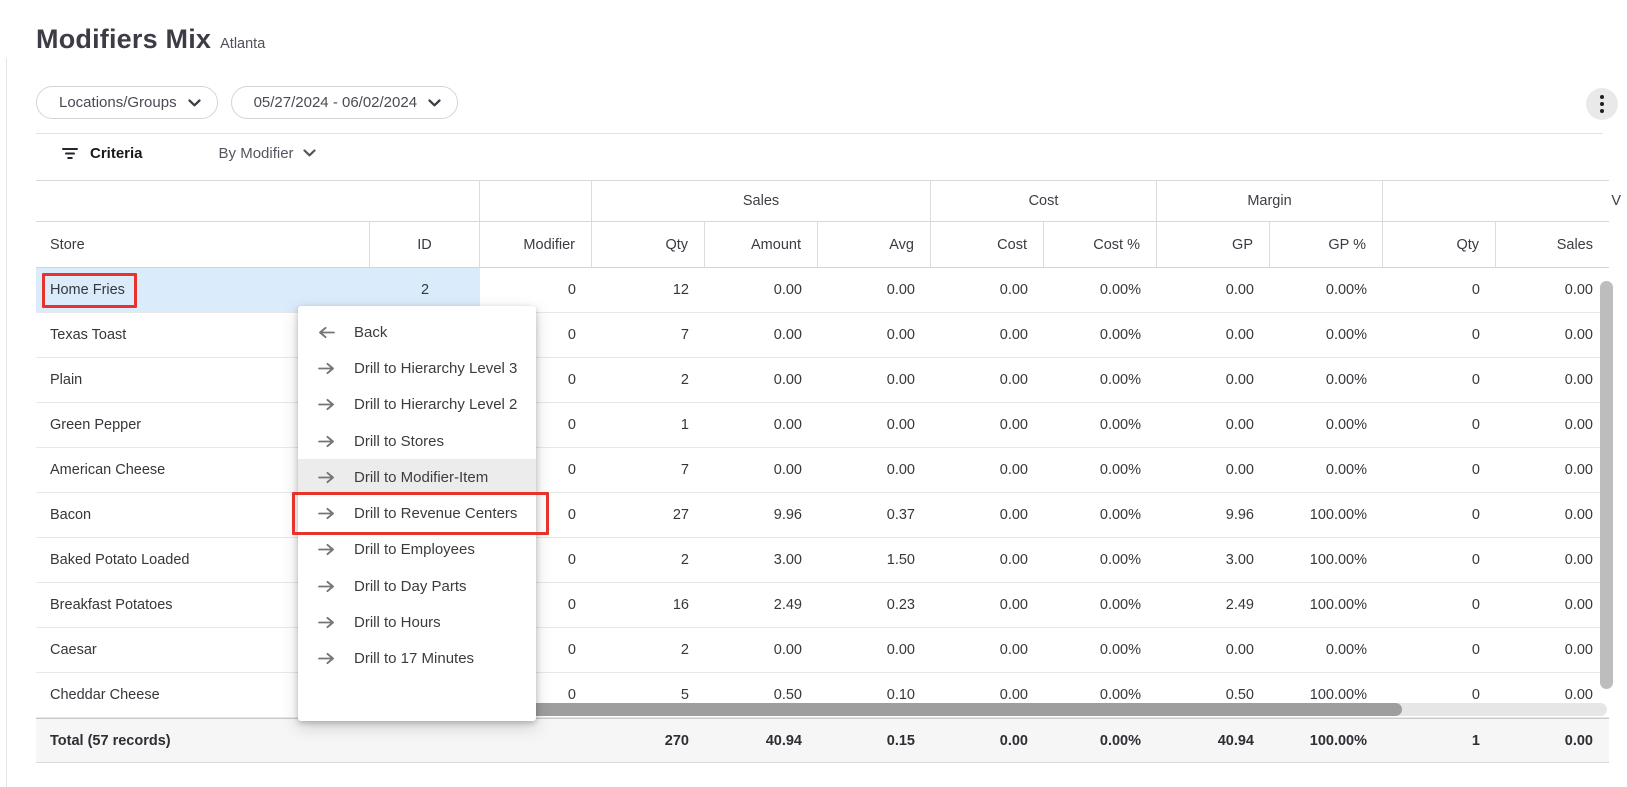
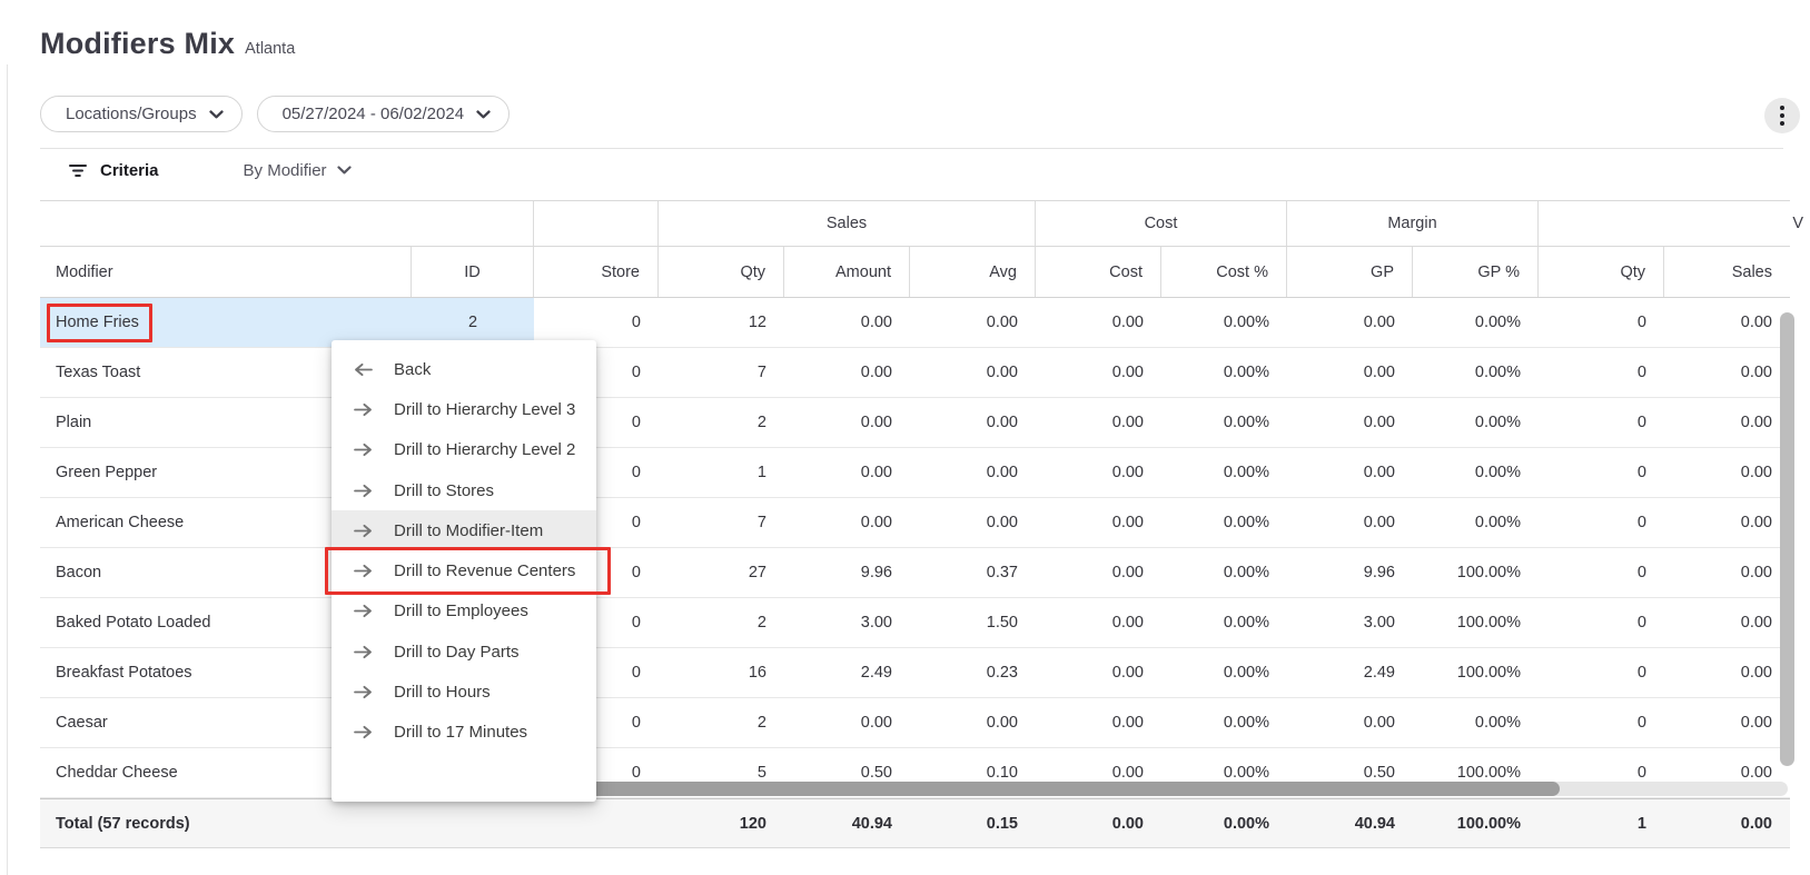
  Modifiers Mix
  Atlanta
  Locations/Groups
  05/27/2024 - 06/02/2024
  Criteria
  By Modifier
  Sales
  Cost
  Margin
  V
- Store
+ Modifier
  ID
- Modifier
+ Store
  Qty
  Amount
  Avg
  Cost
  Cost %
  GP
  GP %
  Qty
  Sales
  Home Fries
  2
  0
  12
  0.00
  0.00
  0.00
  0.00%
  0.00
  0.00%
  0
  0.00
  Texas Toast
  0
  7
  0.00
  0.00
  0.00
  0.00%
  0.00
  0.00%
  0
  0.00
  Plain
  0
  2
  0.00
  0.00
  0.00
  0.00%
  0.00
  0.00%
  0
  0.00
  Green Pepper
  0
  1
  0.00
  0.00
  0.00
  0.00%
  0.00
  0.00%
  0
  0.00
  American Cheese
  0
  7
  0.00
  0.00
  0.00
  0.00%
  0.00
  0.00%
  0
  0.00
  Bacon
  0
  27
  9.96
  0.37
  0.00
  0.00%
  9.96
  100.00%
  0
  0.00
  Baked Potato Loaded
  0
  2
  3.00
  1.50
  0.00
  0.00%
  3.00
  100.00%
  0
  0.00
  Breakfast Potatoes
  0
  16
  2.49
  0.23
  0.00
  0.00%
  2.49
  100.00%
  0
  0.00
  Caesar
  0
  2
  0.00
  0.00
  0.00
  0.00%
  0.00
  0.00%
  0
  0.00
  Cheddar Cheese
  0
  5
  0.50
  0.10
  0.00
  0.00%
  0.50
  100.00%
  0
  0.00
  Total (57 records)
- 270
+ 120
  40.94
  0.15
  0.00
  0.00%
  40.94
  100.00%
  1
  0.00
  Back
  Drill to Hierarchy Level 3
  Drill to Hierarchy Level 2
  Drill to Stores
  Drill to Modifier-Item
  Drill to Revenue Centers
  Drill to Employees
  Drill to Day Parts
  Drill to Hours
  Drill to 17 Minutes
